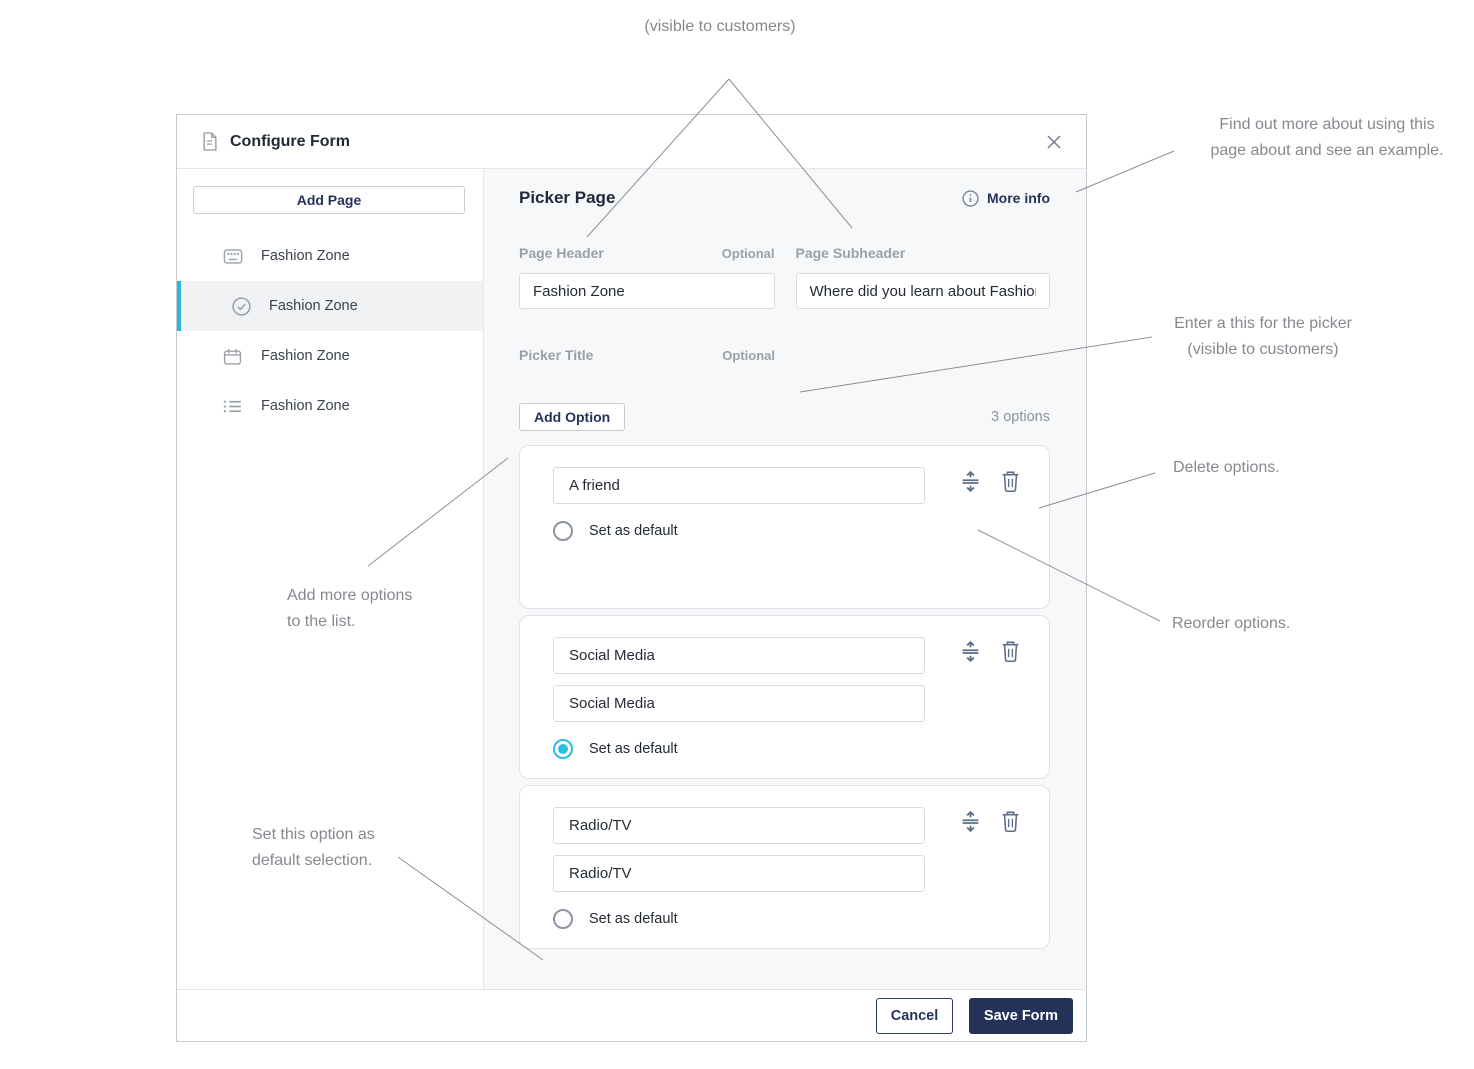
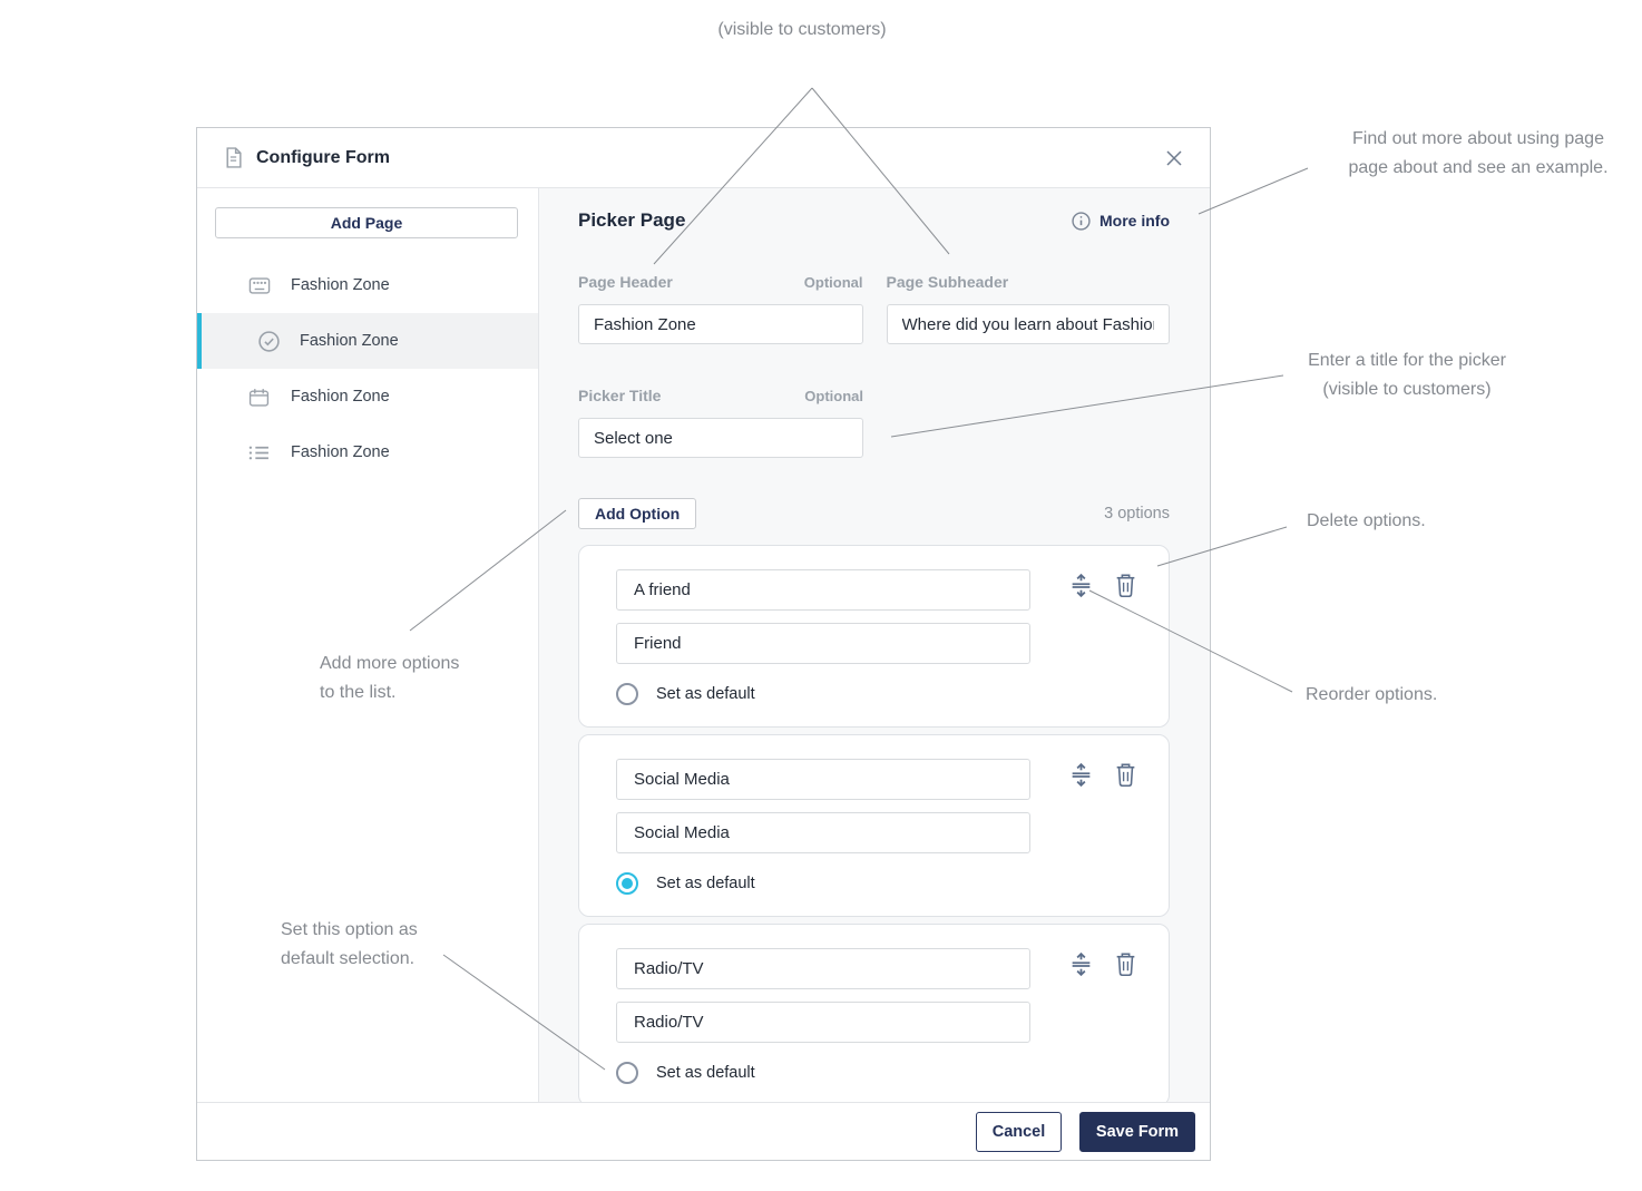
  (visible to customers)
- Find out more about using this
+ Find out more about using page
  page about and see an example.
- Enter a this for the picker
+ Enter a title for the picker
  (visible to customers)
  Delete options.
  Reorder options.
  Add more options
  to the list.
  Set this option as
  default selection.
  Configure Form
  Add Page
  Fashion Zone
  Fashion Zone
  Fashion Zone
  Fashion Zone
  Picker Page
  More info
  Page Header
  Optional
  Fashion Zone
  Page Subheader
  Where did you learn about Fashio
  Picker Title
  Optional
+ Select one
  Add Option
  3 options
  A friend
+ Friend
  Set as default
  Social Media
  Social Media
  Set as default
  Radio/TV
  Radio/TV
  Set as default
  Cancel
  Save Form
